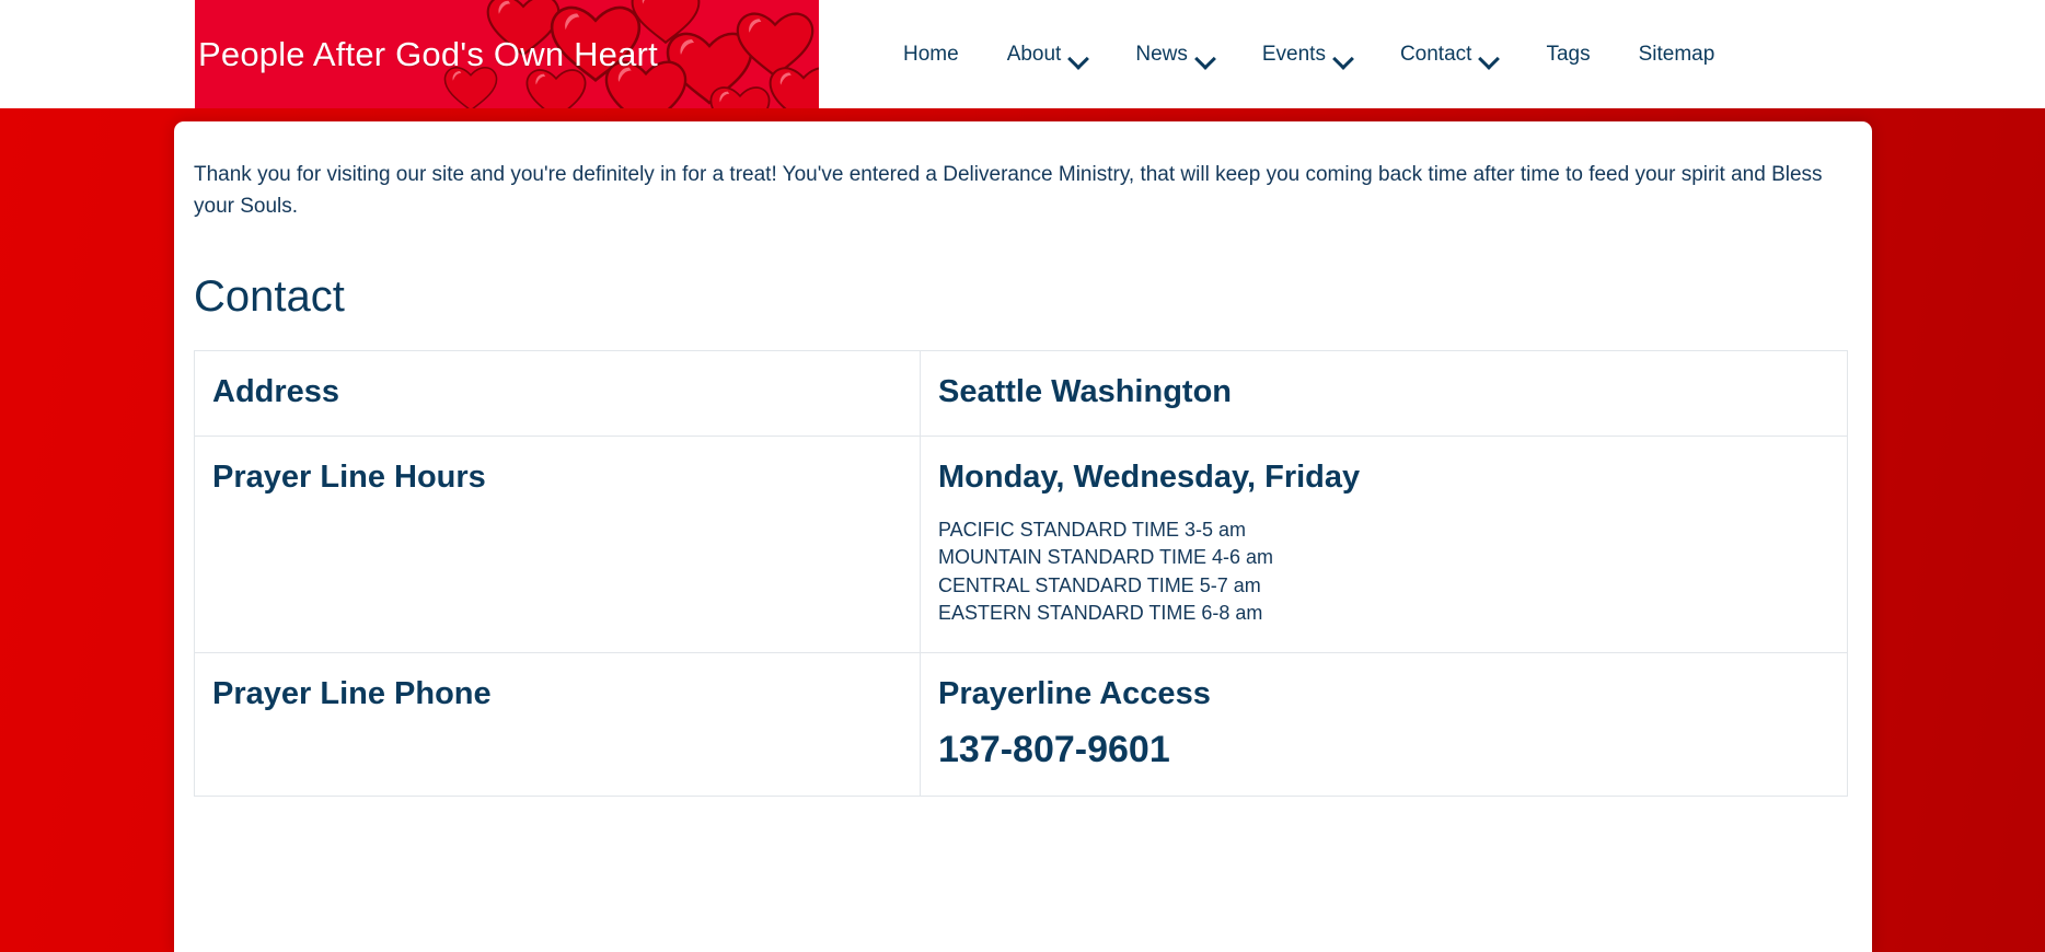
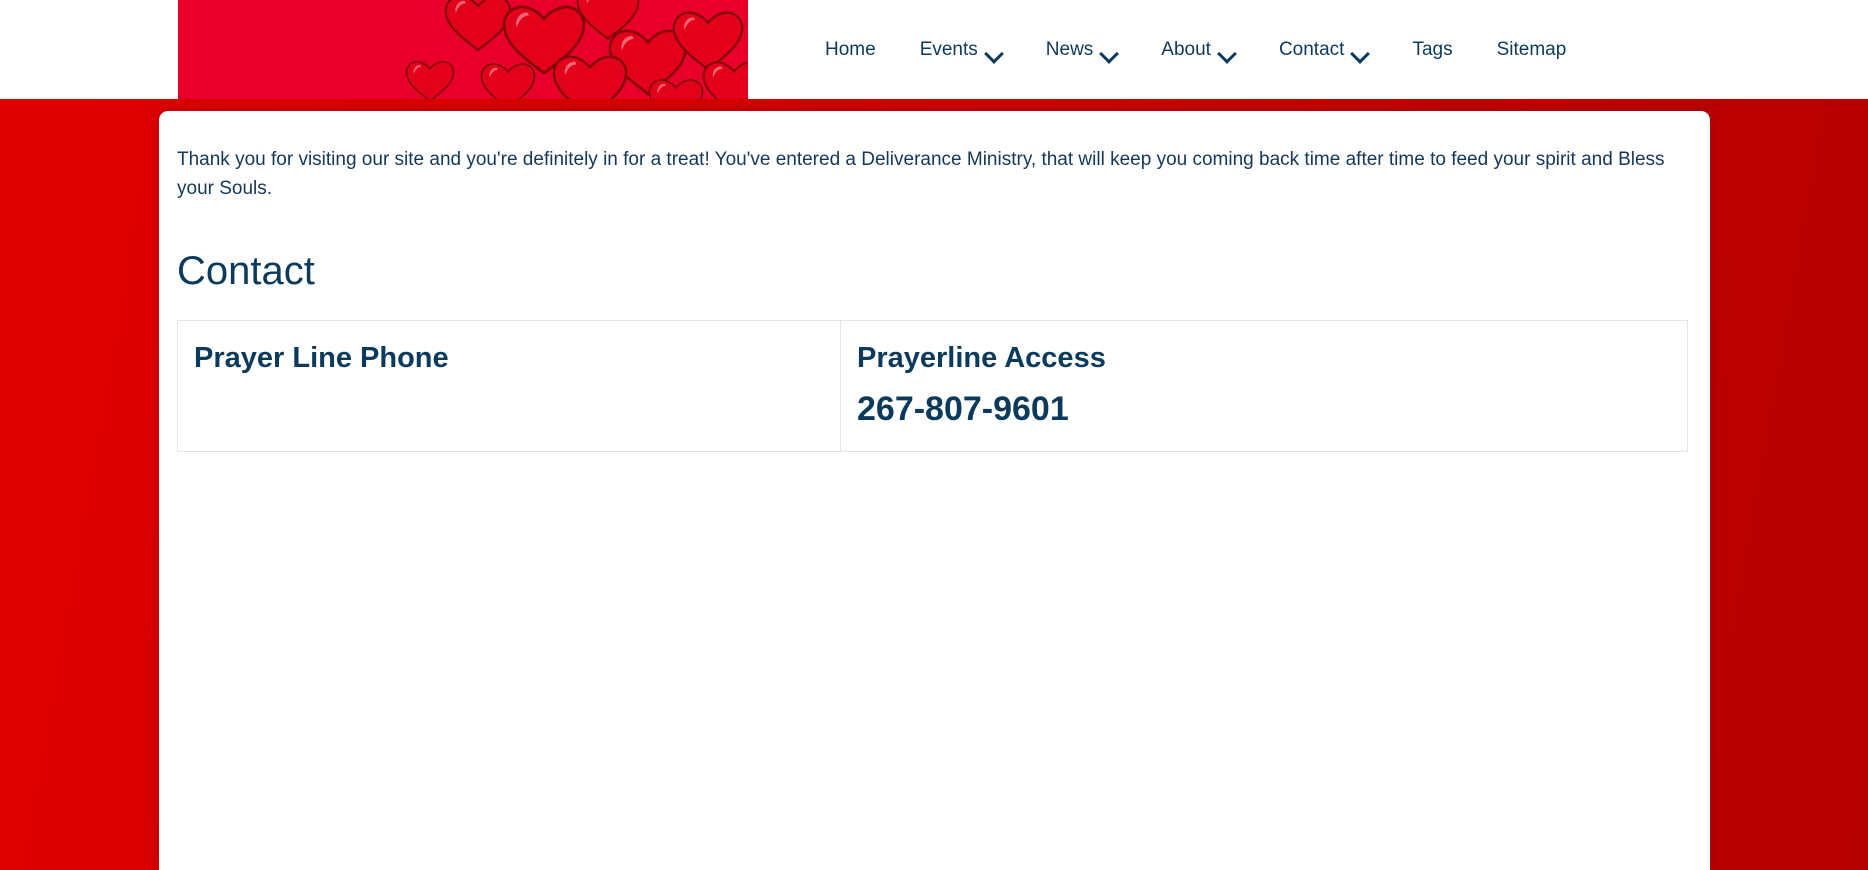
- People After God's Own Heart
  Home
- About
+ Events
  News
- Events
+ About
  Contact
  Tags
  Sitemap
  Thank you for visiting our site and you're definitely in for a treat! You've entered a Deliverance Ministry, that will keep you coming back time after time to feed your spirit and Bless your Souls.
  Contact
- Address	Seattle Washington
- Prayer Line Hours	Monday, Wednesday, Friday PACIFIC STANDARD TIME 3-5 am MOUNTAIN STANDARD TIME 4-6 am CENTRAL STANDARD TIME 5-7 am EASTERN STANDARD TIME 6-8 am
- Prayer Line Phone	Prayerline Access 137-807-9601
+ Prayer Line Phone	Prayerline Access 267-807-9601
